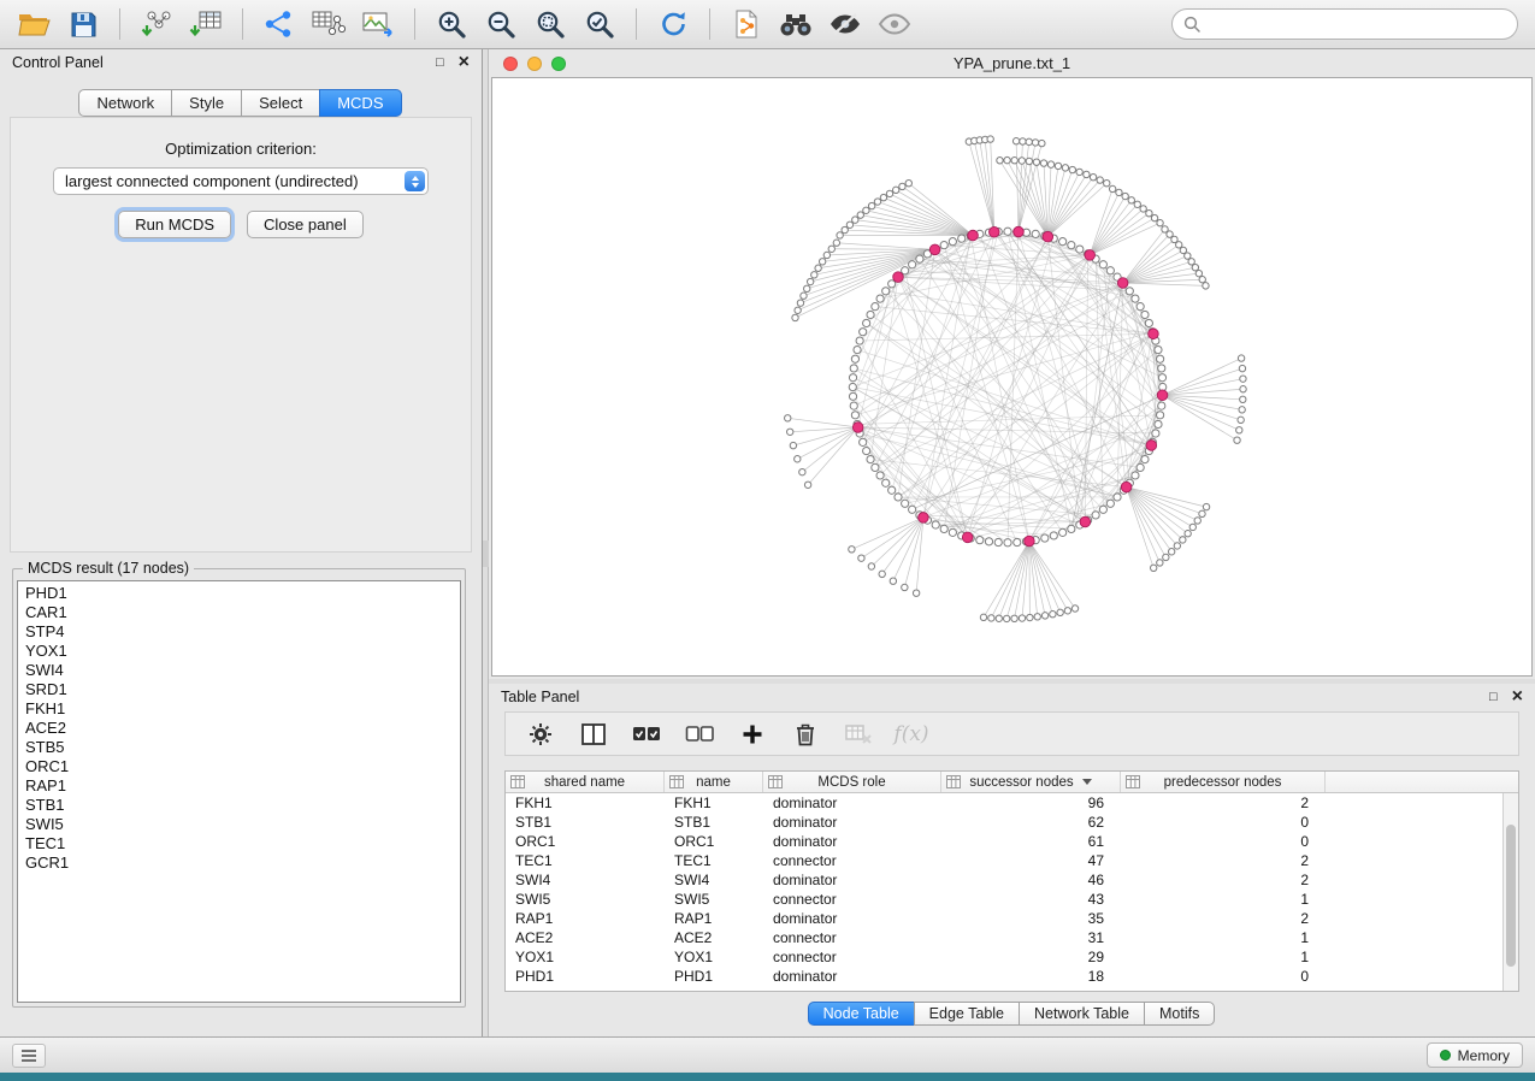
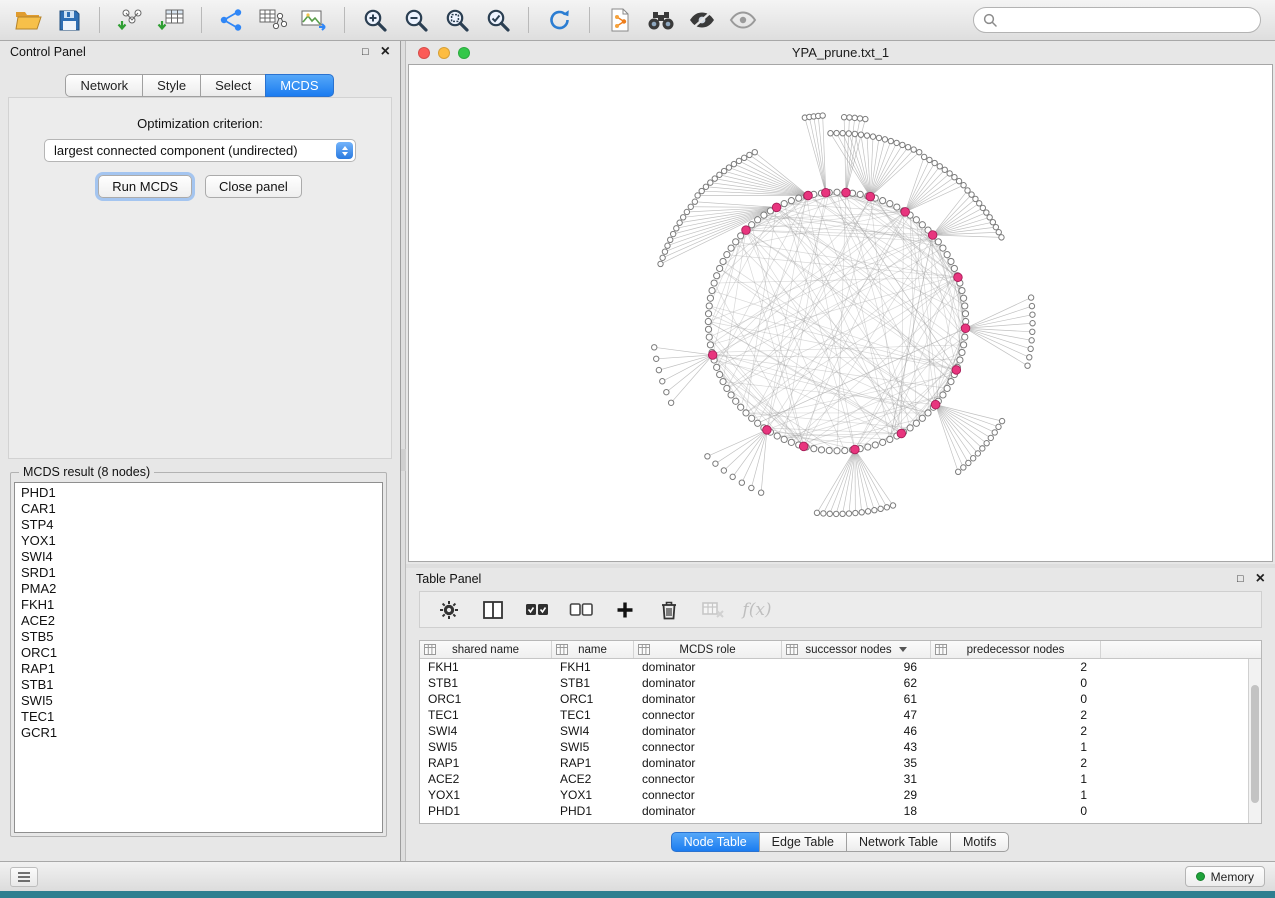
  Control Panel
  □
  ×
  Network
  Style
  Select
  MCDS
  Optimization criterion:
  largest connected component (undirected)
  Run MCDS
  Close panel
- MCDS result (17 nodes)
+ MCDS result (8 nodes)
  PHD1
  CAR1
  STP4
  YOX1
  SWI4
  SRD1
+ PMA2
  FKH1
  ACE2
  STB5
  ORC1
  RAP1
  STB1
  SWI5
  TEC1
  GCR1
  YPA_prune.txt_1
  Table Panel
  □
  ×
  f(x)
  shared name
  name
  MCDS role
  successor nodes
  predecessor nodes
  FKH1
  FKH1
  dominator
  96
  2
  STB1
  STB1
  dominator
  62
  0
  ORC1
  ORC1
  dominator
  61
  0
  TEC1
  TEC1
  connector
  47
  2
  SWI4
  SWI4
  dominator
  46
  2
  SWI5
  SWI5
  connector
  43
  1
  RAP1
  RAP1
  dominator
  35
  2
  ACE2
  ACE2
  connector
  31
  1
  YOX1
  YOX1
  connector
  29
  1
  PHD1
  PHD1
  dominator
  18
  0
  Node Table
  Edge Table
  Network Table
  Motifs
  Memory
